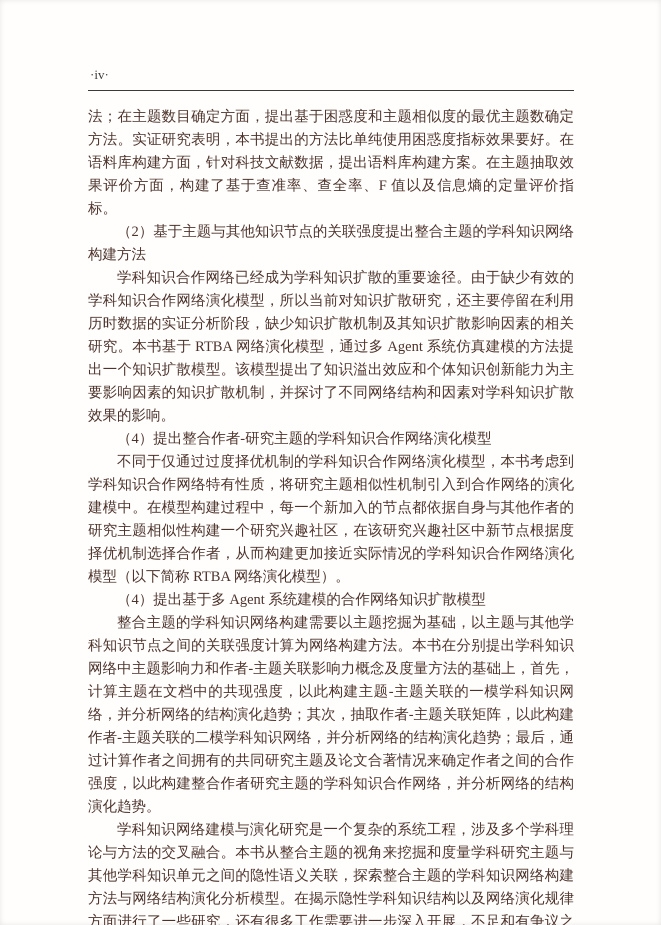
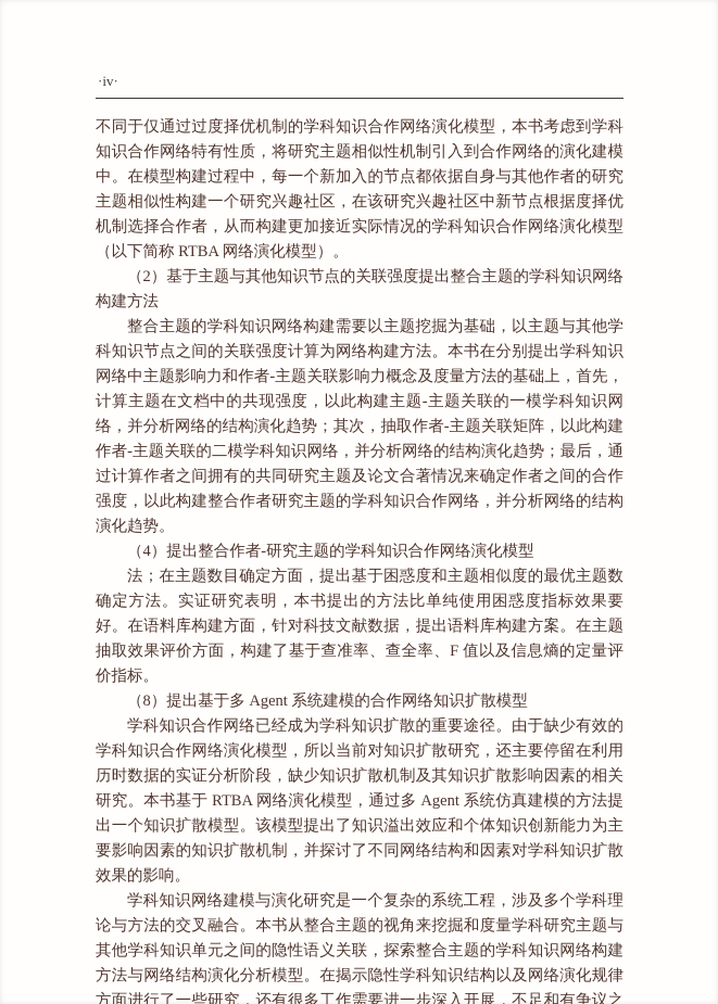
  ·iv·
- 法；在主题数目确定方面，提出基于困惑度和主题相似度的最优主题数确定方法。实证研究表明，本书提出的方法比单纯使用困惑度指标效果要好。在语料库构建方面，针对科技文献数据，提出语料库构建方案。在主题抽取效果评价方面，构建了基于查准率、查全率、F 值以及信息熵的定量评价指标。
+ 不同于仅通过过度择优机制的学科知识合作网络演化模型，本书考虑到学科知识合作网络特有性质，将研究主题相似性机制引入到合作网络的演化建模中。在模型构建过程中，每一个新加入的节点都依据自身与其他作者的研究主题相似性构建一个研究兴趣社区，在该研究兴趣社区中新节点根据度择优机制选择合作者，从而构建更加接近实际情况的学科知识合作网络演化模型（以下简称 RTBA 网络演化模型）。
  （2）基于主题与其他知识节点的关联强度提出整合主题的学科知识网络构建方法
- 学科知识合作网络已经成为学科知识扩散的重要途径。由于缺少有效的学科知识合作网络演化模型，所以当前对知识扩散研究，还主要停留在利用历时数据的实证分析阶段，缺少知识扩散机制及其知识扩散影响因素的相关研究。本书基于 RTBA 网络演化模型，通过多 Agent 系统仿真建模的方法提出一个知识扩散模型。该模型提出了知识溢出效应和个体知识创新能力为主要影响因素的知识扩散机制，并探讨了不同网络结构和因素对学科知识扩散效果的影响。
+ 整合主题的学科知识网络构建需要以主题挖掘为基础，以主题与其他学科知识节点之间的关联强度计算为网络构建方法。本书在分别提出学科知识网络中主题影响力和作者-主题关联影响力概念及度量方法的基础上，首先，计算主题在文档中的共现强度，以此构建主题-主题关联的一模学科知识网络，并分析网络的结构演化趋势；其次，抽取作者-主题关联矩阵，以此构建作者-主题关联的二模学科知识网络，并分析网络的结构演化趋势；最后，通过计算作者之间拥有的共同研究主题及论文合著情况来确定作者之间的合作强度，以此构建整合作者研究主题的学科知识合作网络，并分析网络的结构演化趋势。
  （4）提出整合作者-研究主题的学科知识合作网络演化模型
- 不同于仅通过过度择优机制的学科知识合作网络演化模型，本书考虑到学科知识合作网络特有性质，将研究主题相似性机制引入到合作网络的演化建模中。在模型构建过程中，每一个新加入的节点都依据自身与其他作者的研究主题相似性构建一个研究兴趣社区，在该研究兴趣社区中新节点根据度择优机制选择合作者，从而构建更加接近实际情况的学科知识合作网络演化模型（以下简称 RTBA 网络演化模型）。
+ 法；在主题数目确定方面，提出基于困惑度和主题相似度的最优主题数确定方法。实证研究表明，本书提出的方法比单纯使用困惑度指标效果要好。在语料库构建方面，针对科技文献数据，提出语料库构建方案。在主题抽取效果评价方面，构建了基于查准率、查全率、F 值以及信息熵的定量评价指标。
- （4）提出基于多 Agent 系统建模的合作网络知识扩散模型
+ （8）提出基于多 Agent 系统建模的合作网络知识扩散模型
- 整合主题的学科知识网络构建需要以主题挖掘为基础，以主题与其他学科知识节点之间的关联强度计算为网络构建方法。本书在分别提出学科知识网络中主题影响力和作者-主题关联影响力概念及度量方法的基础上，首先，计算主题在文档中的共现强度，以此构建主题-主题关联的一模学科知识网络，并分析网络的结构演化趋势；其次，抽取作者-主题关联矩阵，以此构建作者-主题关联的二模学科知识网络，并分析网络的结构演化趋势；最后，通过计算作者之间拥有的共同研究主题及论文合著情况来确定作者之间的合作强度，以此构建整合作者研究主题的学科知识合作网络，并分析网络的结构演化趋势。
+ 学科知识合作网络已经成为学科知识扩散的重要途径。由于缺少有效的学科知识合作网络演化模型，所以当前对知识扩散研究，还主要停留在利用历时数据的实证分析阶段，缺少知识扩散机制及其知识扩散影响因素的相关研究。本书基于 RTBA 网络演化模型，通过多 Agent 系统仿真建模的方法提出一个知识扩散模型。该模型提出了知识溢出效应和个体知识创新能力为主要影响因素的知识扩散机制，并探讨了不同网络结构和因素对学科知识扩散效果的影响。
  学科知识网络建模与演化研究是一个复杂的系统工程，涉及多个学科理论与方法的交叉融合。本书从整合主题的视角来挖掘和度量学科研究主题与其他学科知识单元之间的隐性语义关联，探索整合主题的学科知识网络构建方法与网络结构演化分析模型。在揭示隐性学科知识结构以及网络演化规律方面进行了一些研究，还有很多工作需要进一步深入开展，不足和有争议之
